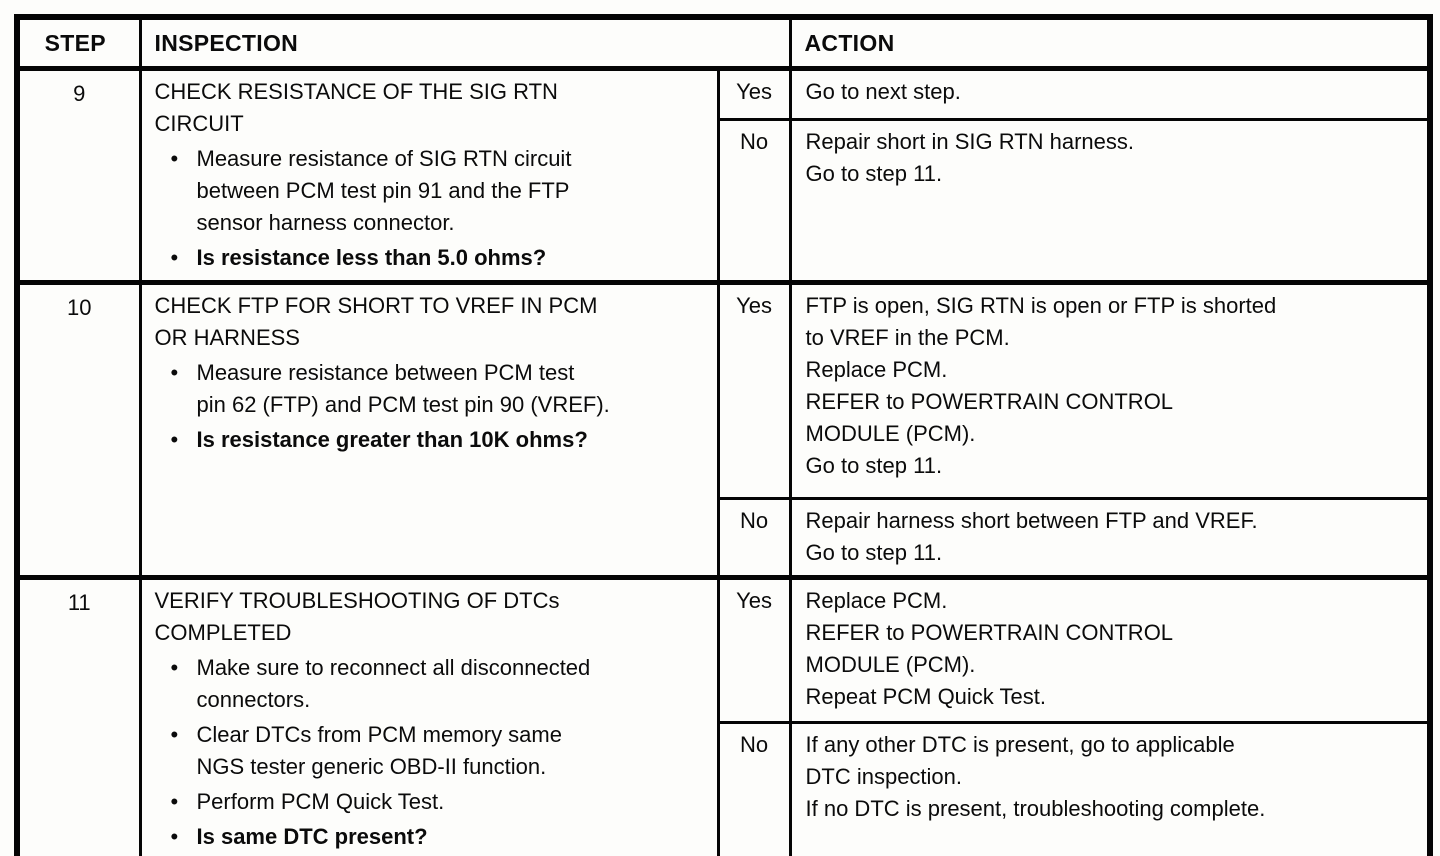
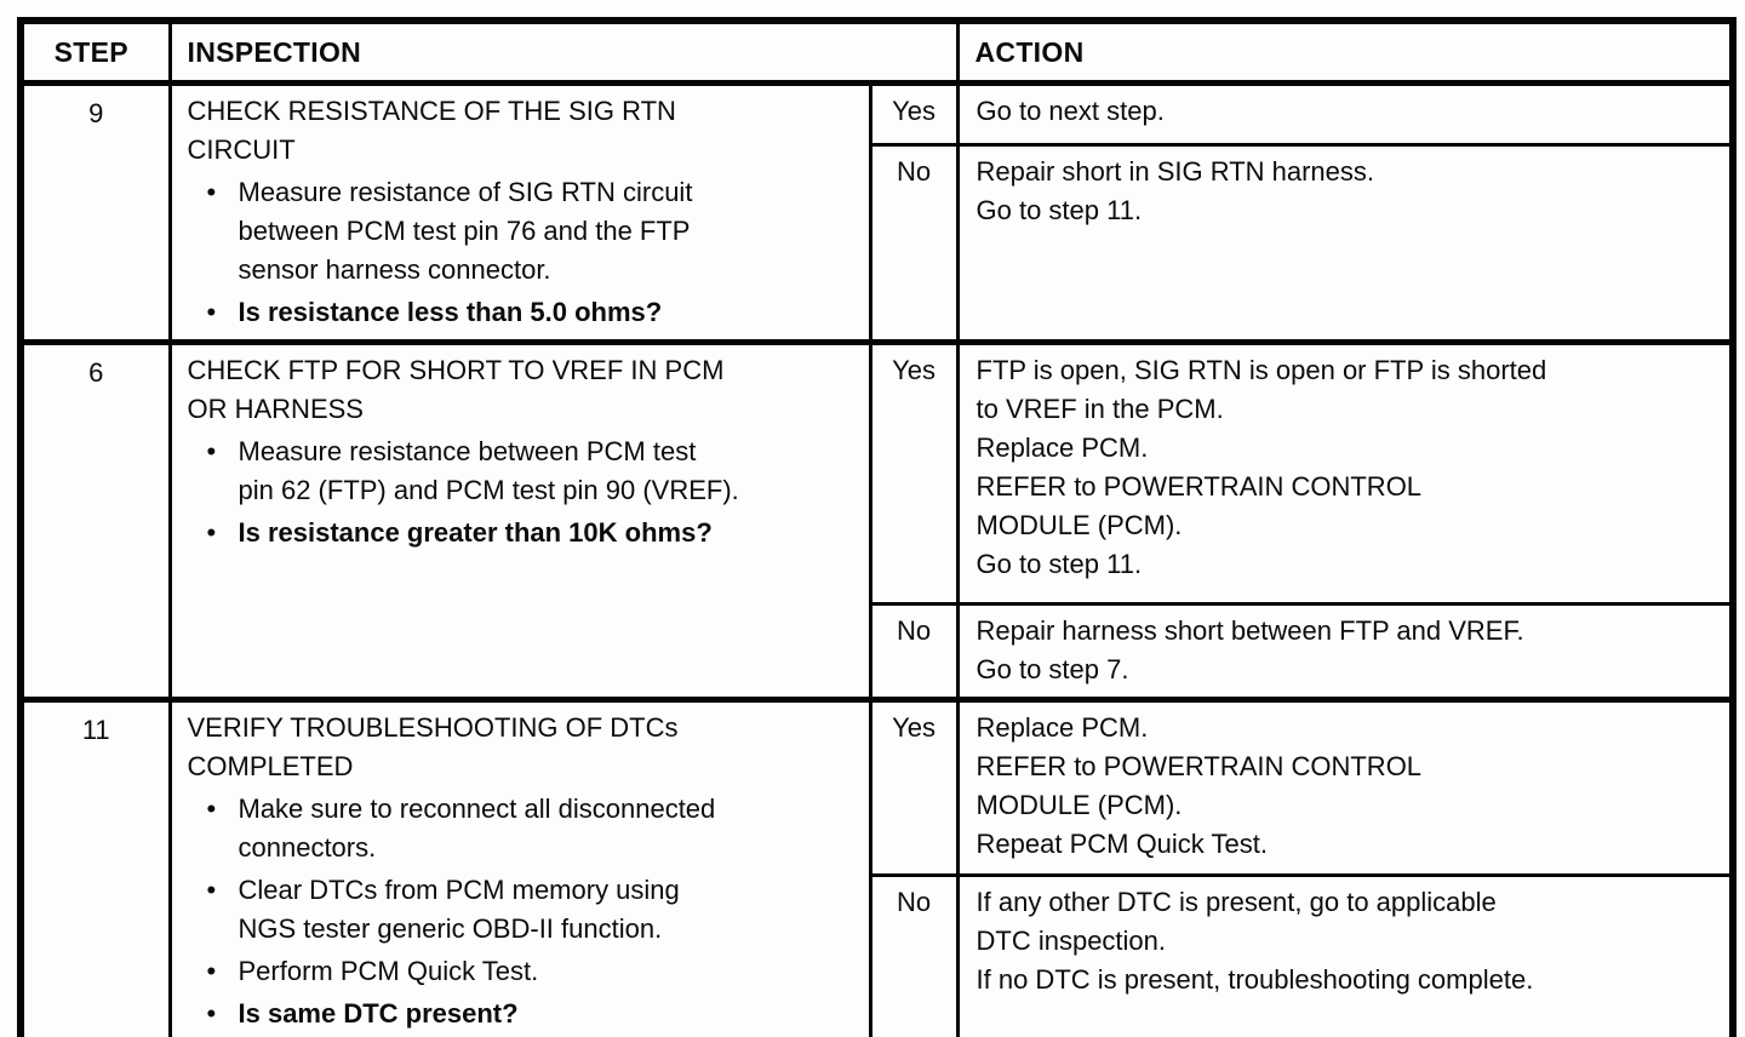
  STEP	INSPECTION	ACTION
- 9	CHECK RESISTANCE OF THE SIG RTN CIRCUIT • Measure resistance of SIG RTN circuit between PCM test pin 91 and the FTP sensor harness connector. • Is resistance less than 5.0 ohms?	Yes	Go to next step.
+ 9	CHECK RESISTANCE OF THE SIG RTN CIRCUIT • Measure resistance of SIG RTN circuit between PCM test pin 76 and the FTP sensor harness connector. • Is resistance less than 5.0 ohms?	Yes	Go to next step.
  No	Repair short in SIG RTN harness. Go to step 11.
- 10	CHECK FTP FOR SHORT TO VREF IN PCM OR HARNESS • Measure resistance between PCM test pin 62 (FTP) and PCM test pin 90 (VREF). • Is resistance greater than 10K ohms?	Yes	FTP is open, SIG RTN is open or FTP is shorted to VREF in the PCM. Replace PCM. REFER to POWERTRAIN CONTROL MODULE (PCM). Go to step 11.
+ 6	CHECK FTP FOR SHORT TO VREF IN PCM OR HARNESS • Measure resistance between PCM test pin 62 (FTP) and PCM test pin 90 (VREF). • Is resistance greater than 10K ohms?	Yes	FTP is open, SIG RTN is open or FTP is shorted to VREF in the PCM. Replace PCM. REFER to POWERTRAIN CONTROL MODULE (PCM). Go to step 11.
- No	Repair harness short between FTP and VREF. Go to step 11.
+ No	Repair harness short between FTP and VREF. Go to step 7.
- 11	VERIFY TROUBLESHOOTING OF DTCs COMPLETED • Make sure to reconnect all disconnected connectors. • Clear DTCs from PCM memory same NGS tester generic OBD-II function. • Perform PCM Quick Test. • Is same DTC present?	Yes	Replace PCM. REFER to POWERTRAIN CONTROL MODULE (PCM). Repeat PCM Quick Test.
+ 11	VERIFY TROUBLESHOOTING OF DTCs COMPLETED • Make sure to reconnect all disconnected connectors. • Clear DTCs from PCM memory using NGS tester generic OBD-II function. • Perform PCM Quick Test. • Is same DTC present?	Yes	Replace PCM. REFER to POWERTRAIN CONTROL MODULE (PCM). Repeat PCM Quick Test.
  No	If any other DTC is present, go to applicable DTC inspection. If no DTC is present, troubleshooting complete.
